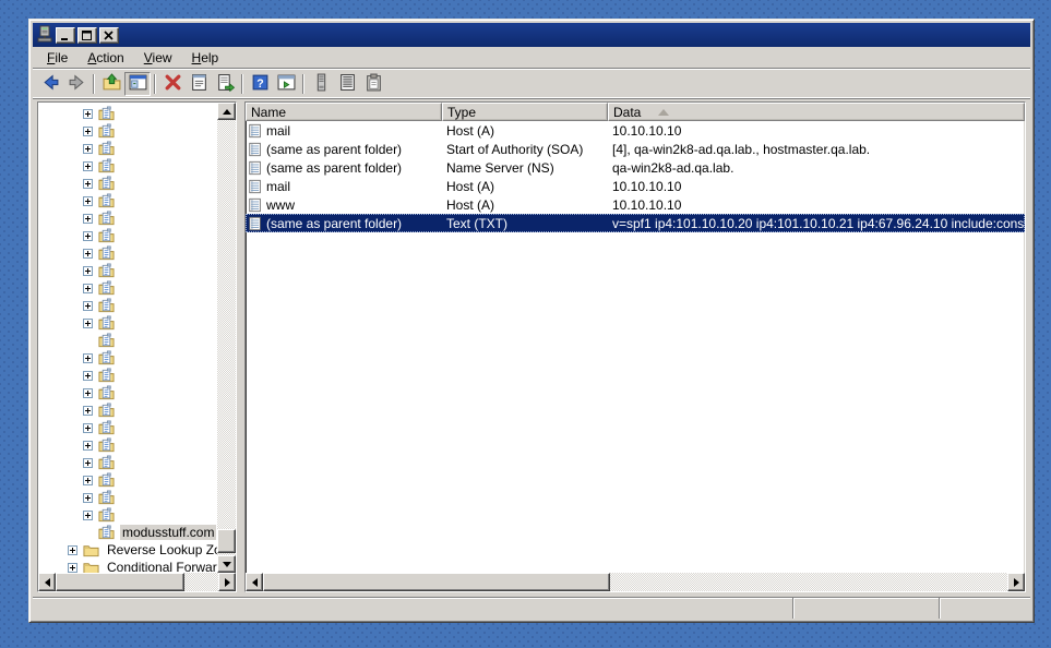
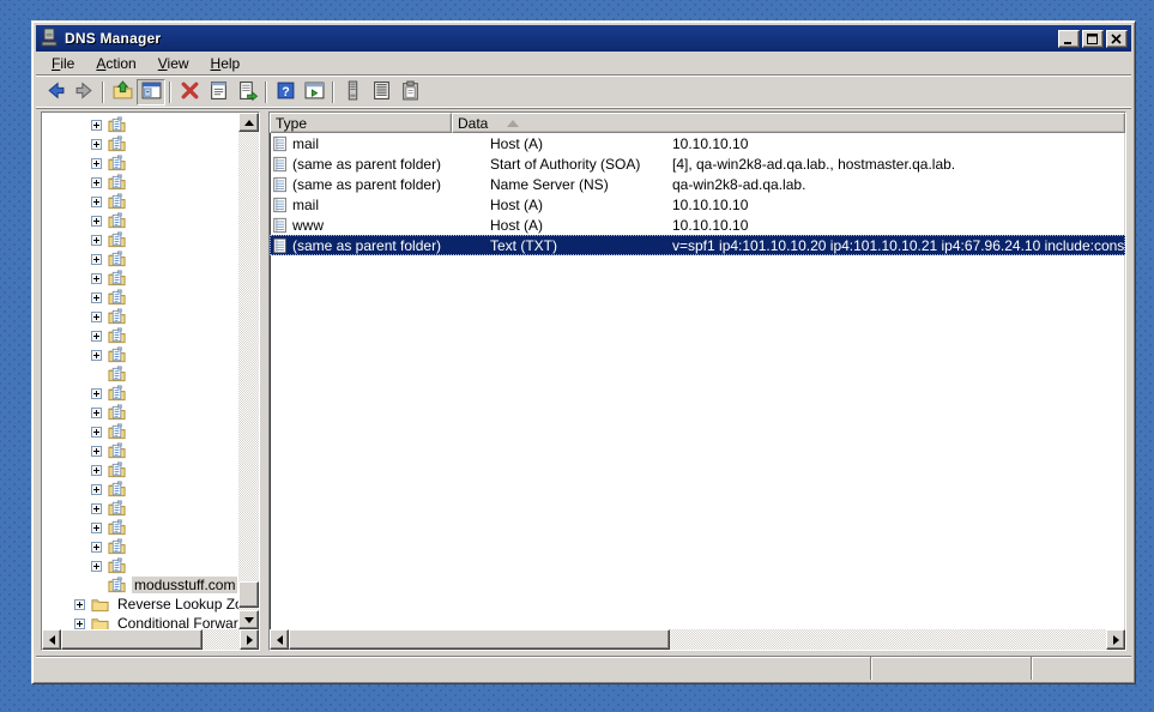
+ DNS Manager
  File
  Action
  View
  Help
  ?
  modusstuff.com
  Reverse Lookup Z
  Conditional Forwar
- Name
  Type
  Data
  mail
  Host (A)
  10.10.10.10
  (same as parent folder)
  Start of Authority (SOA)
  [4], qa-win2k8-ad.qa.lab., hostmaster.qa.lab.
  (same as parent folder)
  Name Server (NS)
  qa-win2k8-ad.qa.lab.
  mail
  Host (A)
  10.10.10.10
  www
  Host (A)
  10.10.10.10
  (same as parent folder)
  Text (TXT)
  v=spf1 ip4:101.10.10.20 ip4:101.10.10.21 ip4:67.96.24.10 include:cons
